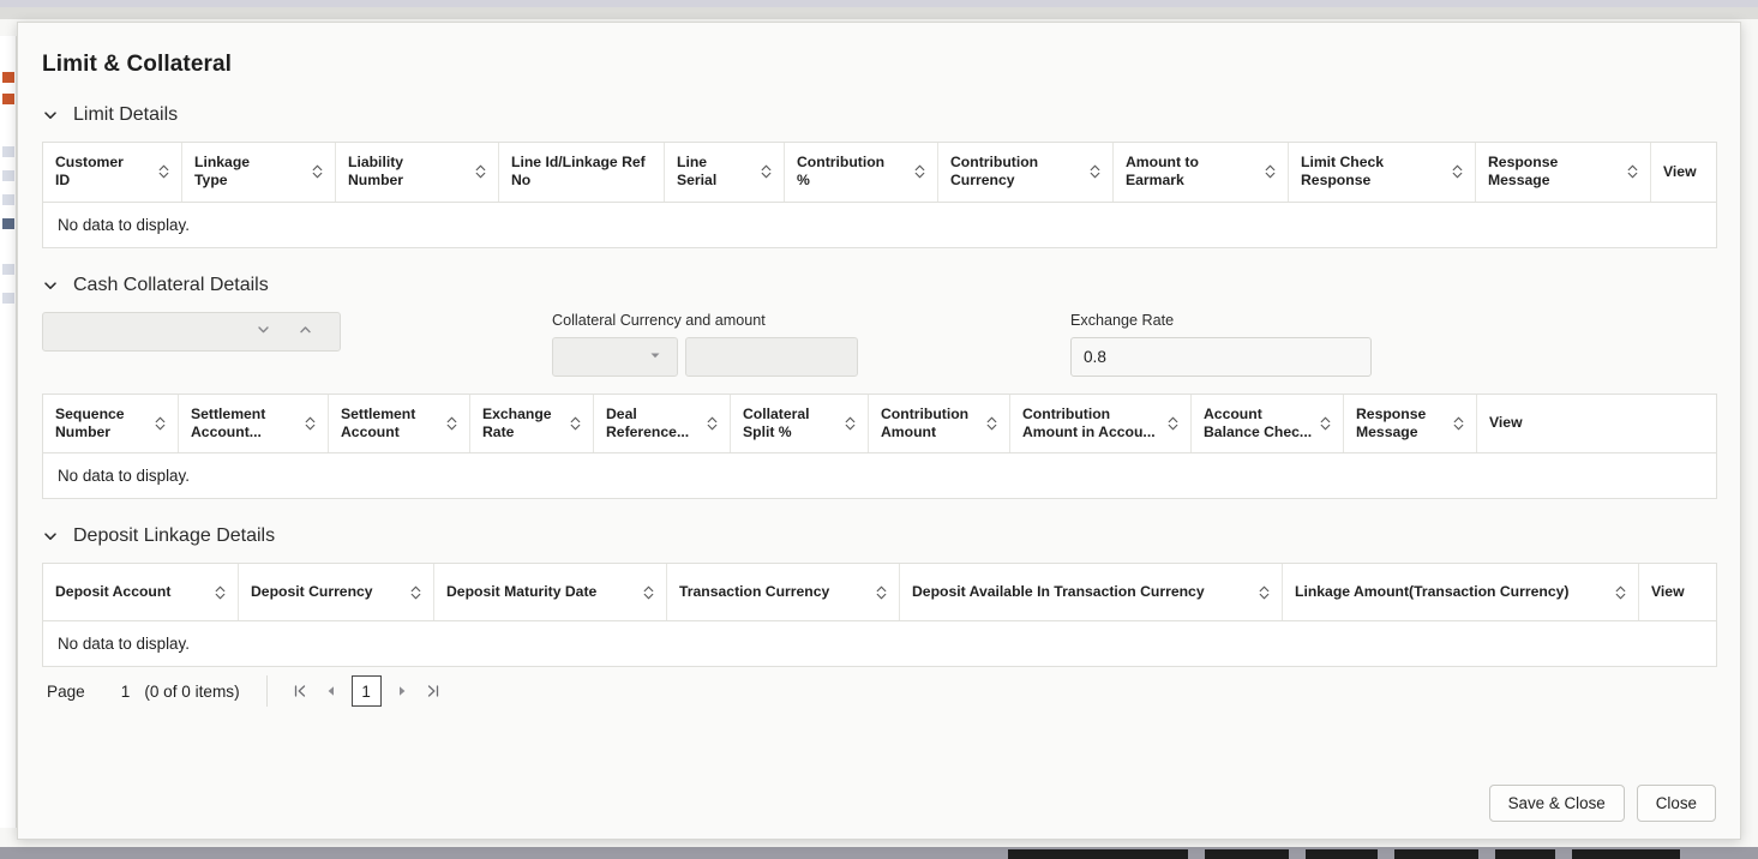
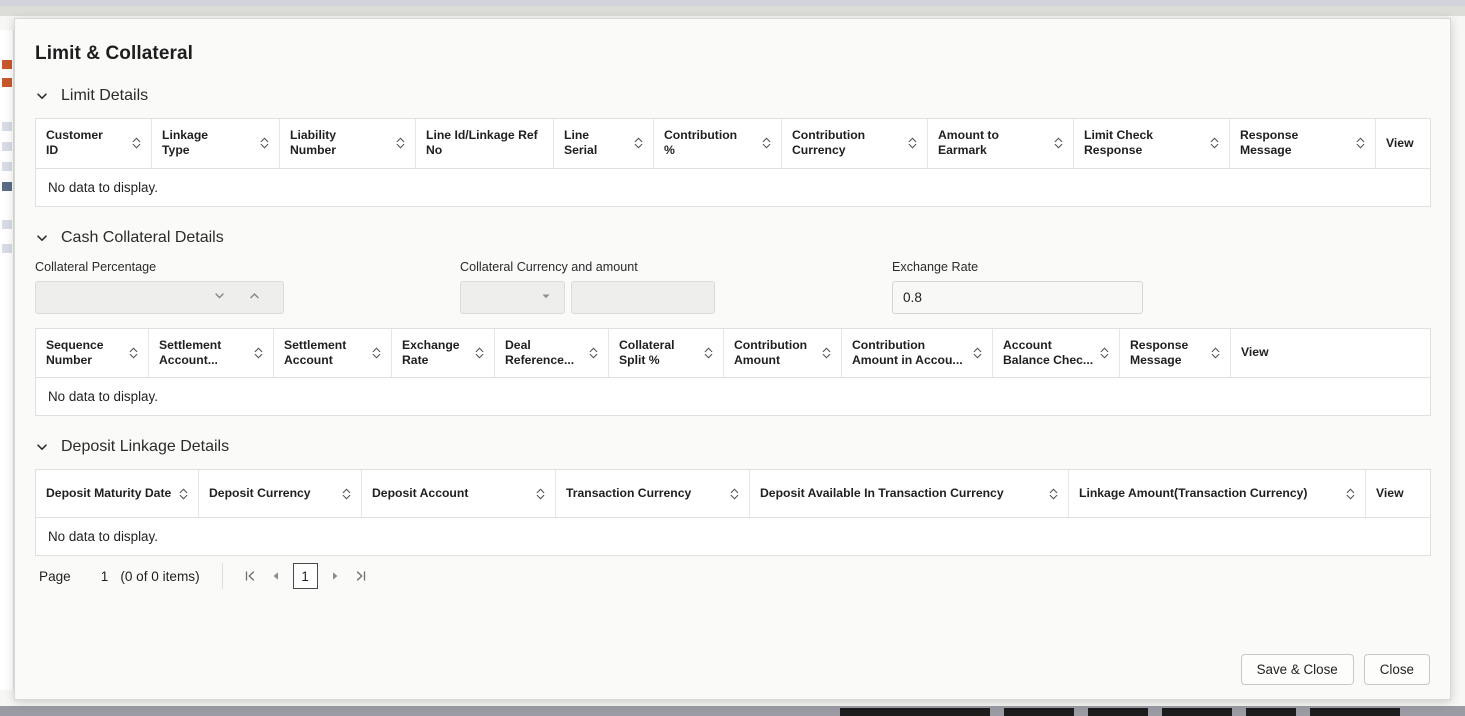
  Limit & Collateral
  Limit Details
  Customer
  ID
  Linkage
  Type
  Liability
  Number
  Line Id/Linkage Ref
  No
  Line
  Serial
  Contribution
  %
  Contribution
  Currency
  Amount to
  Earmark
  Limit Check
  Response
  Response
  Message
  View
  No data to display.
  Cash Collateral Details
+ Collateral Percentage
  Collateral Currency and amount
  Exchange Rate
  0.8
  Sequence
  Number
  Settlement
  Account...
  Settlement
  Account
  Exchange
  Rate
  Deal
  Reference...
  Collateral
  Split %
  Contribution
  Amount
  Contribution
  Amount in Accou...
  Account
  Balance Chec...
  Response
  Message
  View
  No data to display.
  Deposit Linkage Details
- Deposit Account
+ Deposit Maturity Date
  Deposit Currency
- Deposit Maturity Date
+ Deposit Account
  Transaction Currency
  Deposit Available In Transaction Currency
  Linkage Amount(Transaction Currency)
  View
  No data to display.
  Page
  1
  (0 of 0 items)
  1
  Save & Close
  Close
